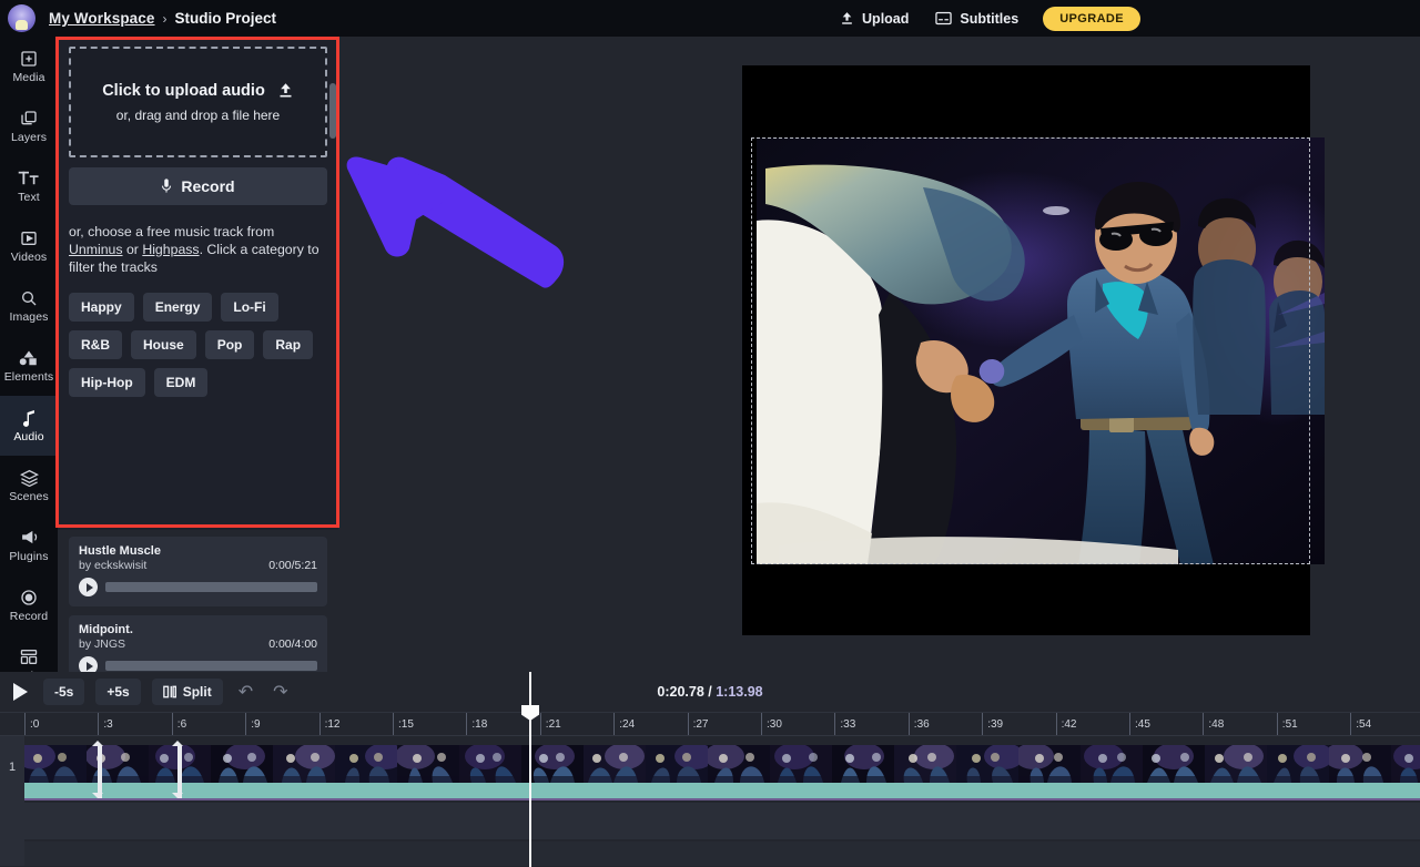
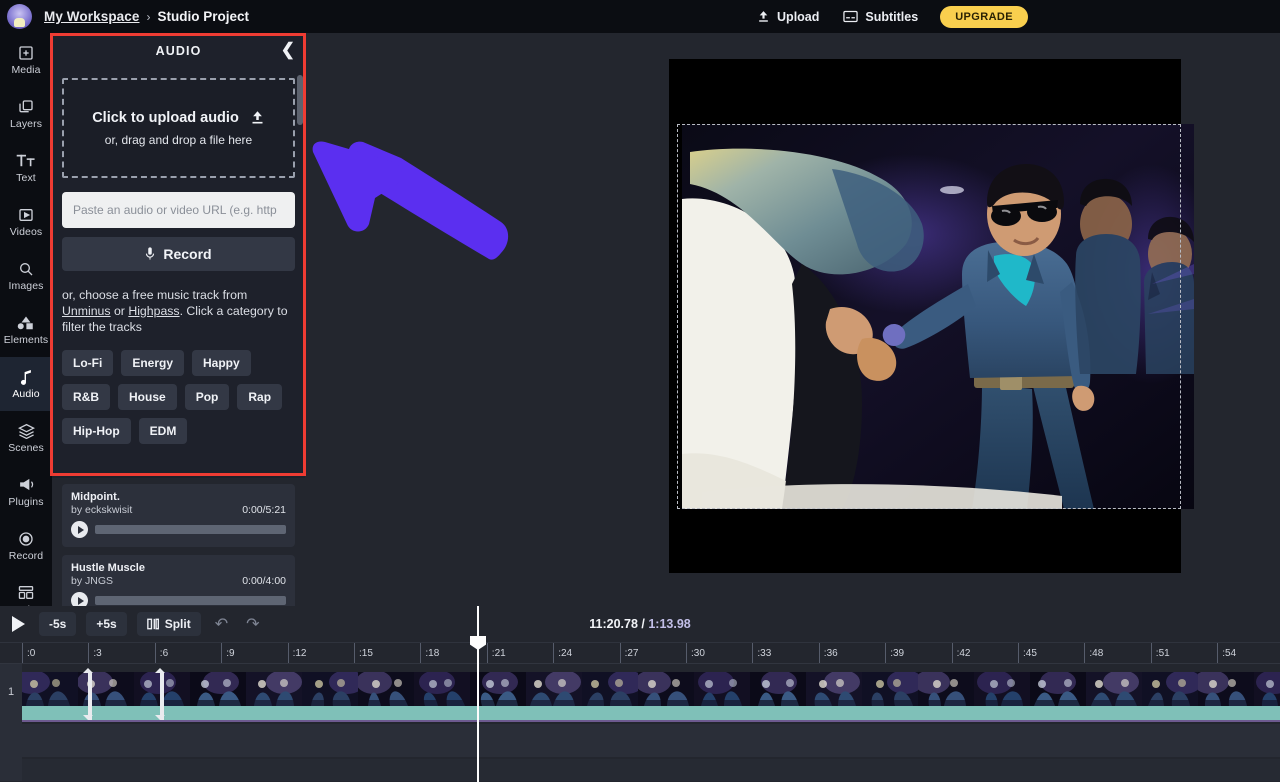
  My Workspace
  ›
  Studio Project
  Upload
  Subtitles
  UPGRADE
  Media
  Layers
  Text
  Videos
  Images
  Elements
  Audio
  Scenes
  Plugins
  Record
+ AUDIO
+ ❮
  Click to upload audio
  or, drag and drop a file here
+ Paste an audio or video URL (e.g. http
  Record
  or, choose a free music track from Unminus or Highpass. Click a category to filter the tracks
- Happy
+ Lo-Fi
  Energy
- Lo-Fi
+ Happy
  R&B
  House
  Pop
  Rap
  Hip-Hop
  EDM
- Hustle Muscle
+ Midpoint.
  by eckskwisit
  0:00/5:21
- Midpoint.
+ Hustle Muscle
  by JNGS
  0:00/4:00
  -5s
  +5s
  Split
  ↶
  ↷
- 0:20.78 / 1:13.98
+ 11:20.78 / 1:13.98
  :0
  :3
  :6
  :9
  :12
  :15
  :18
  :21
  :24
  :27
  :30
  :33
  :36
  :39
  :42
  :45
  :48
  :51
  :54
  1
